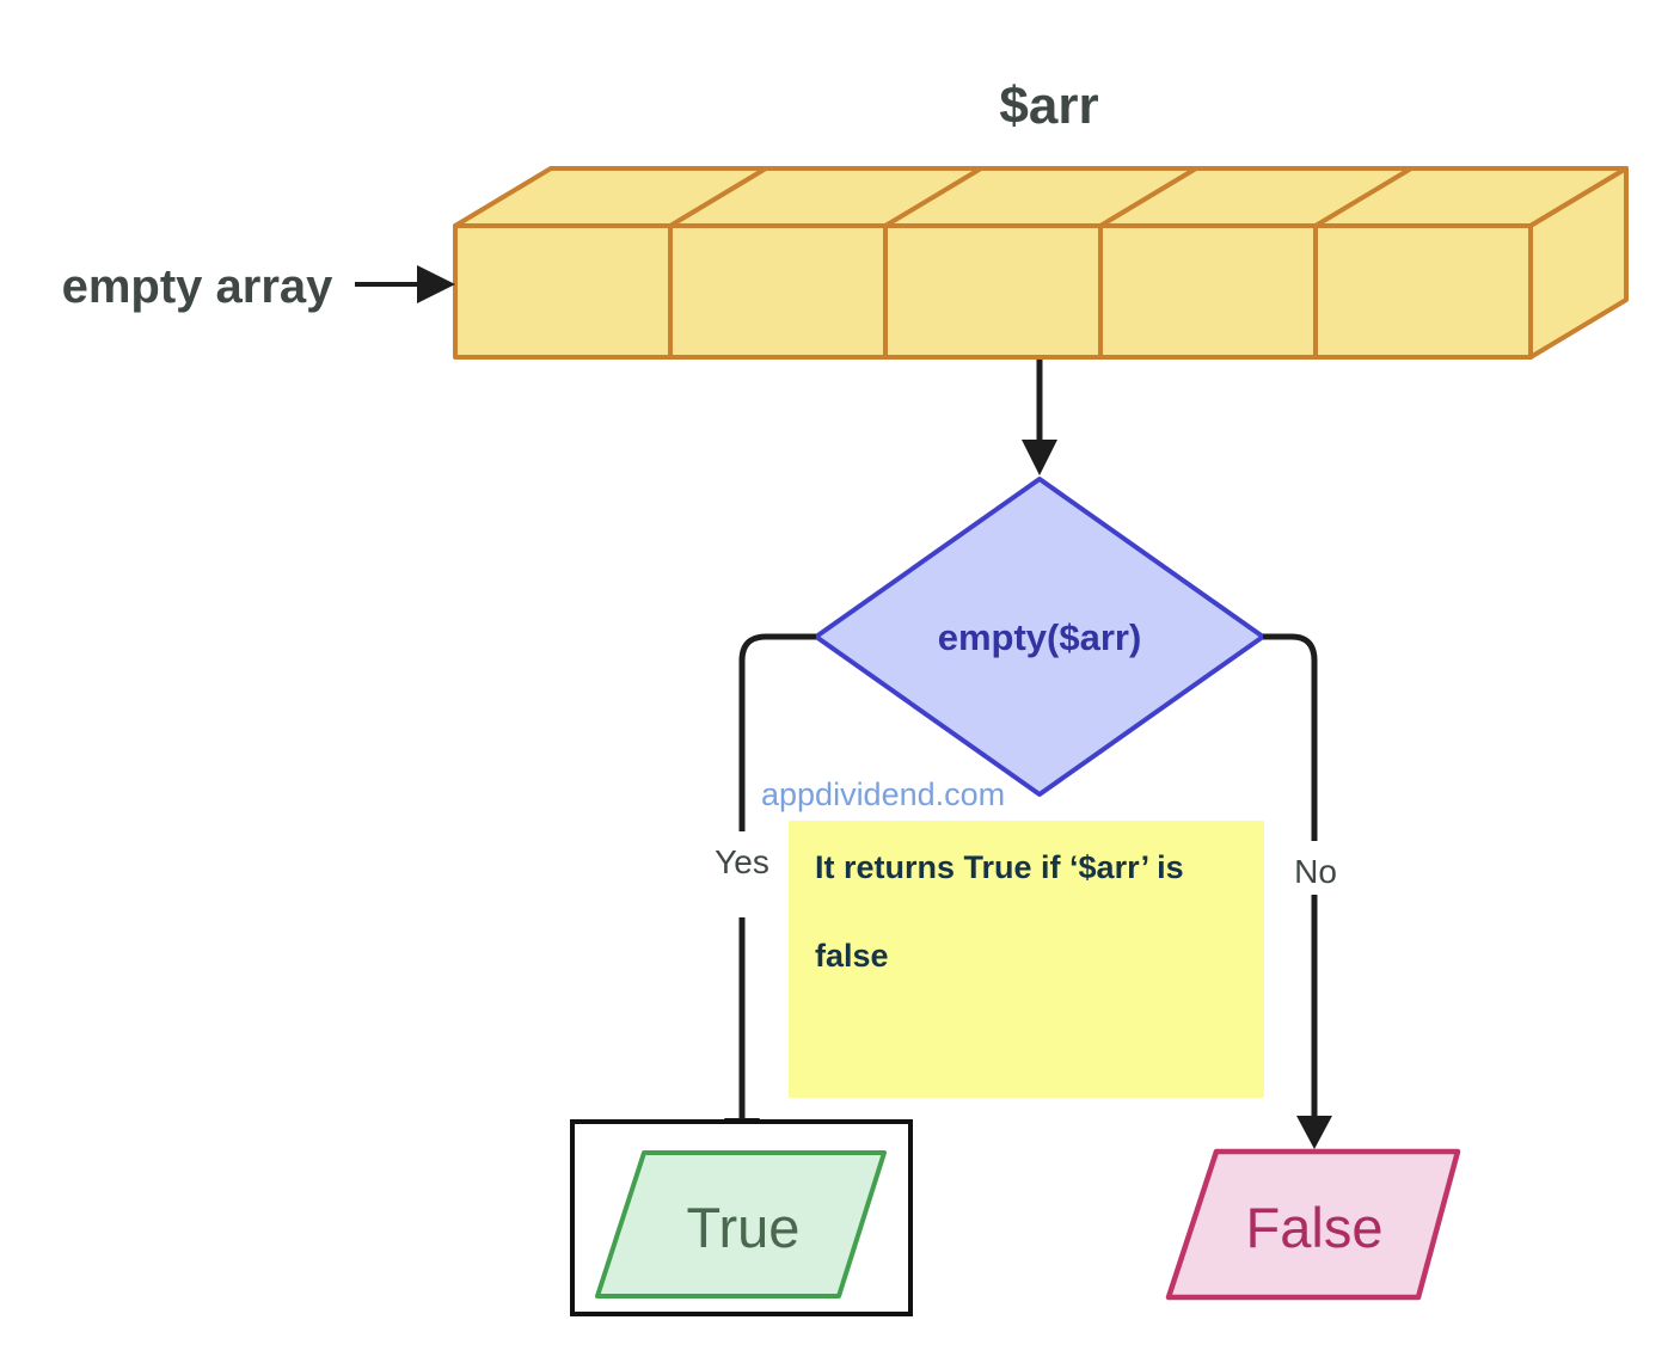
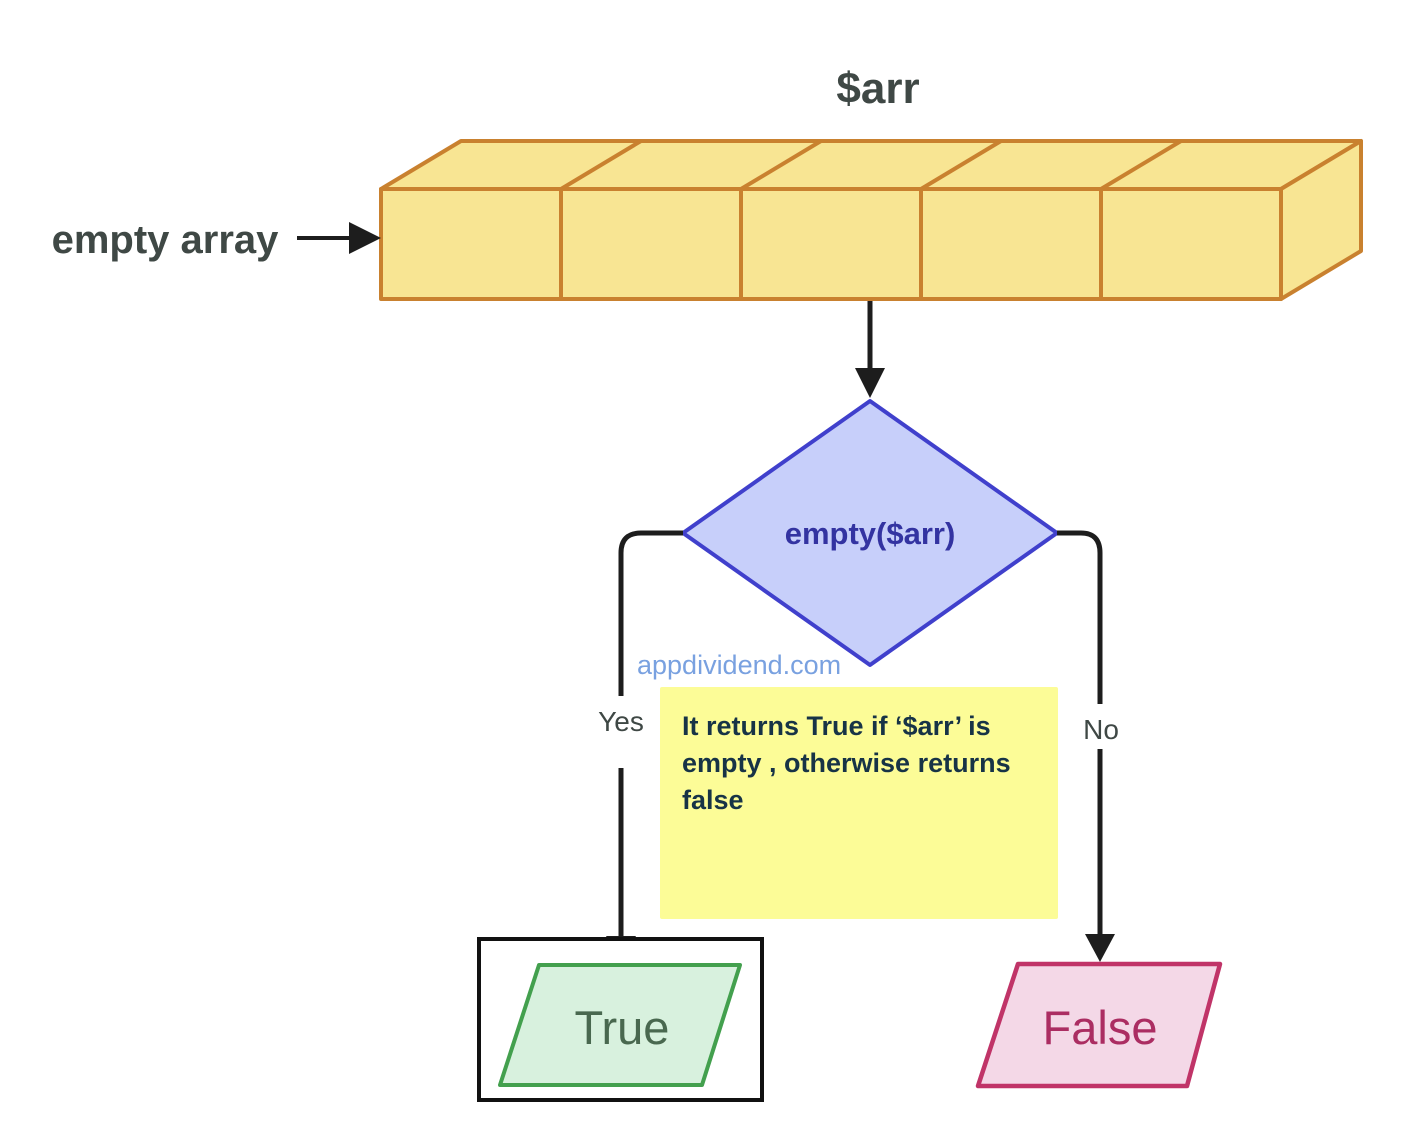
  $arr
  empty array
  empty($arr)
  appdividend.com
  It returns True if ‘$arr’ is
+ empty , otherwise returns
  false
  Yes
  No
  True
  False
